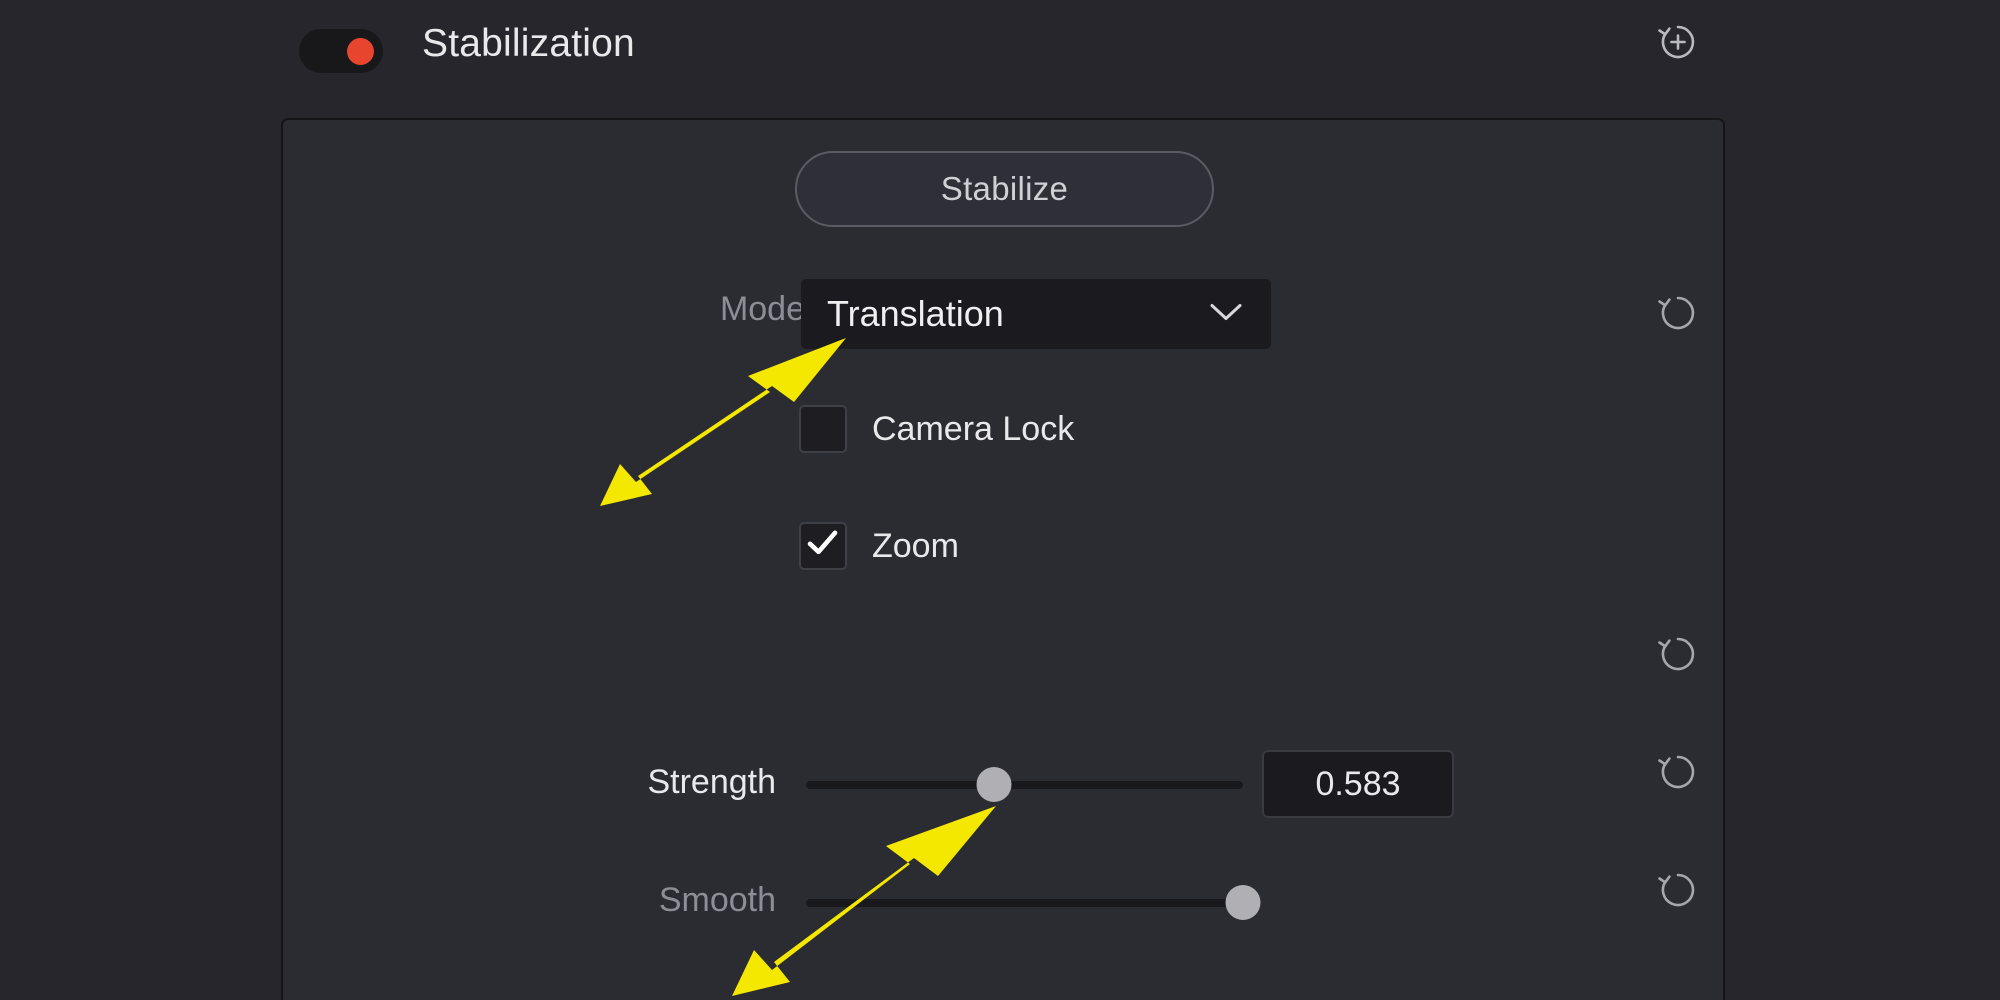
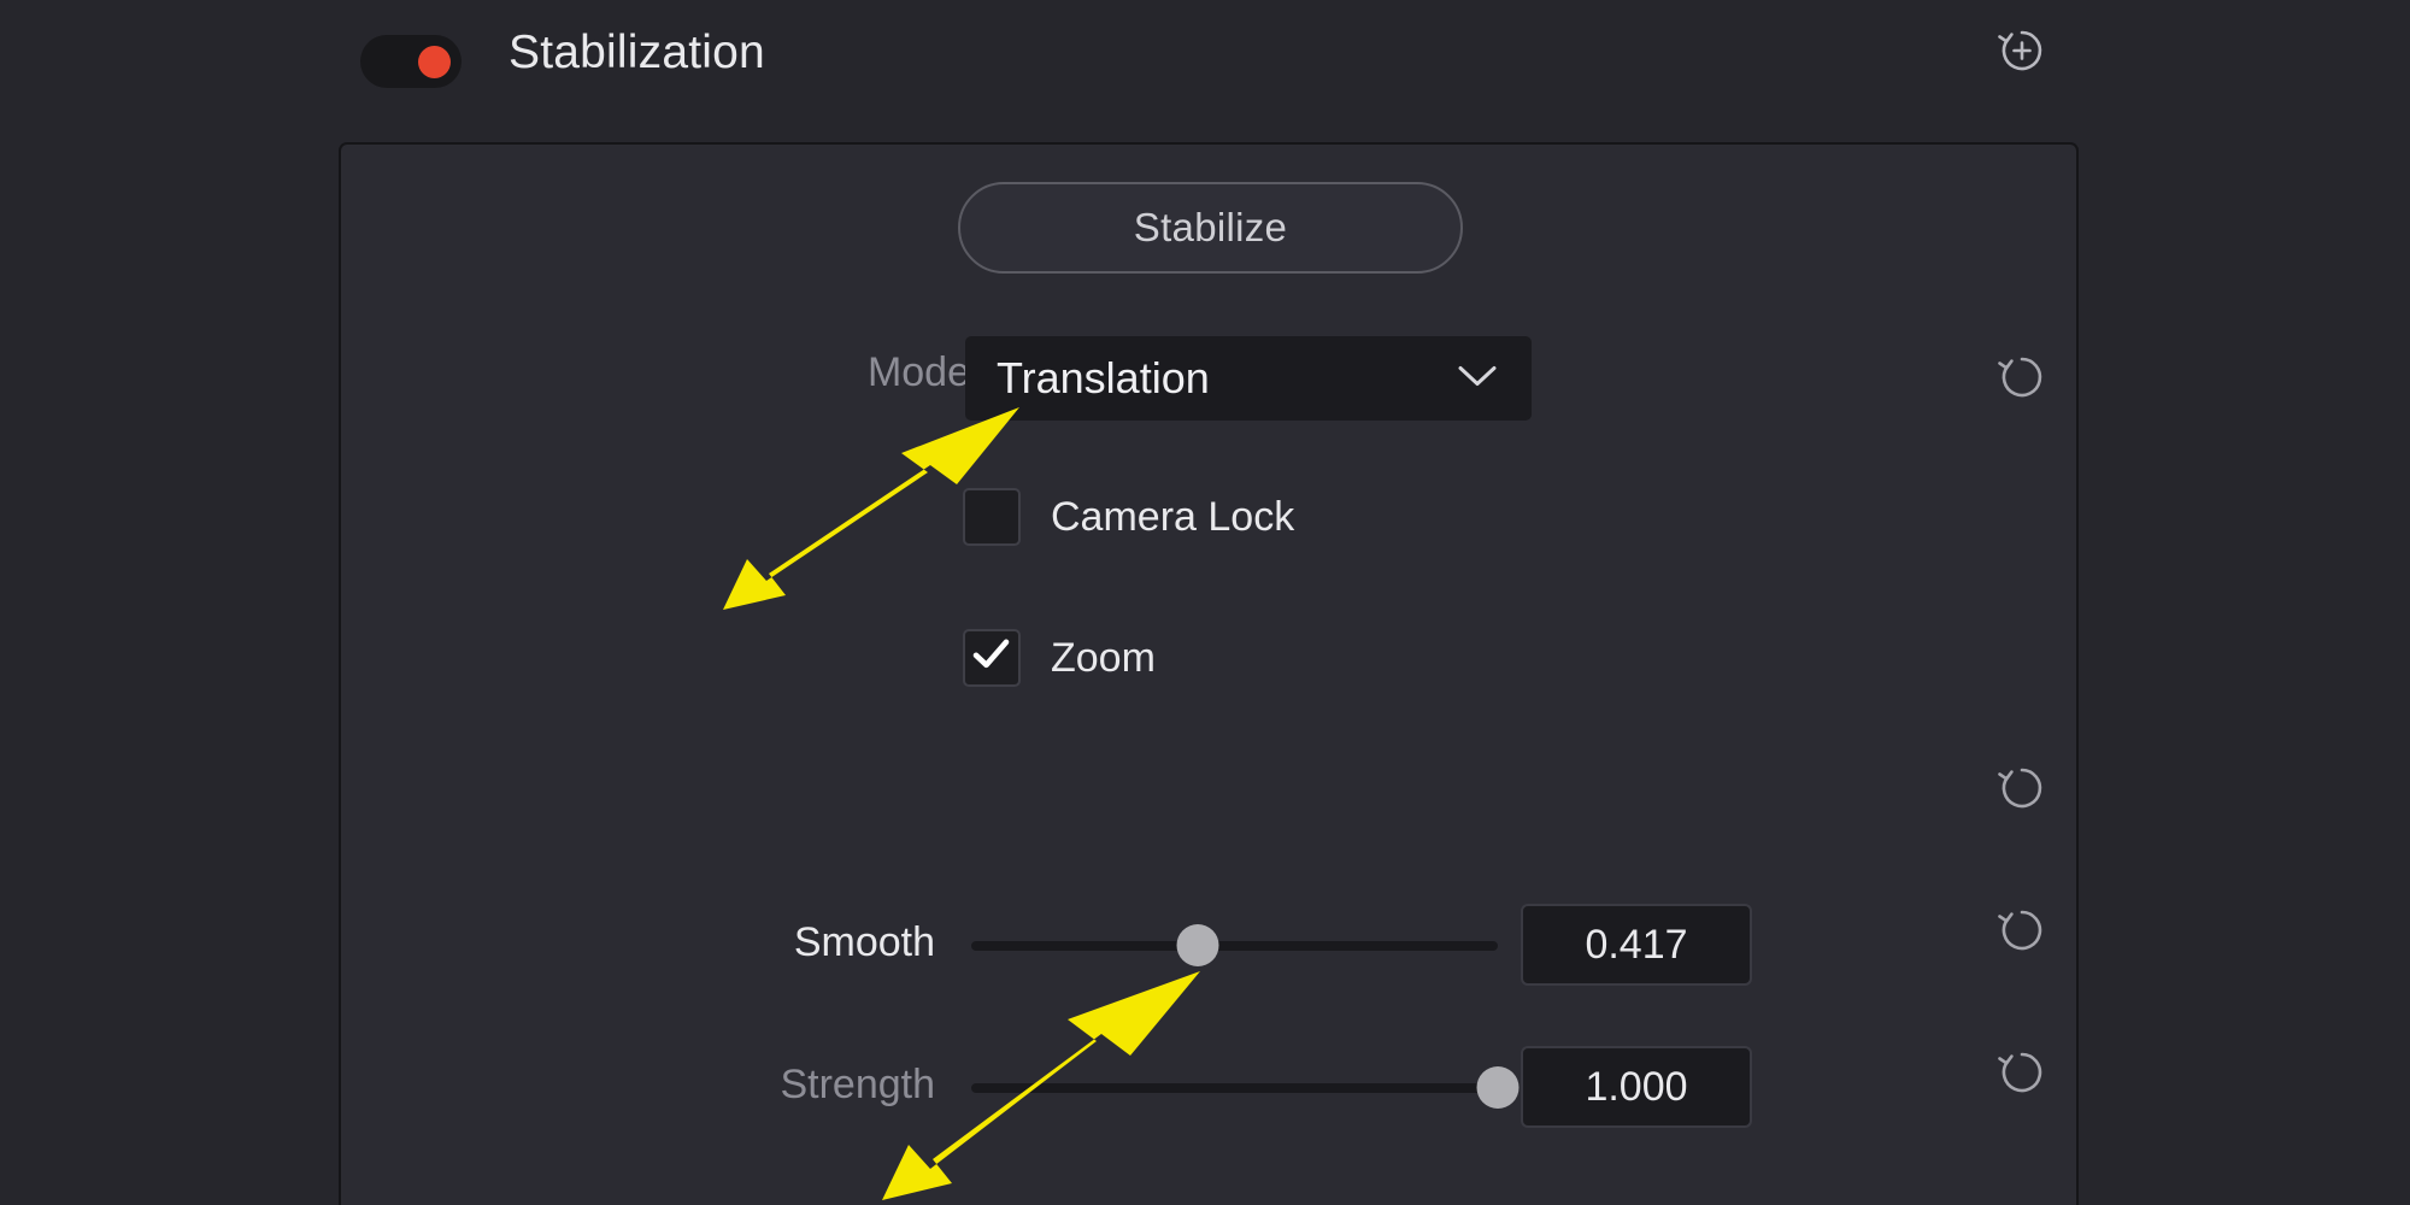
  Stabilization
  Stabilize
  Mode
  Translation
  Camera Lock
  Zoom
- Strength
+ Smooth
- 0.583
+ 0.417
- Smooth
+ Strength
+ 1.000
